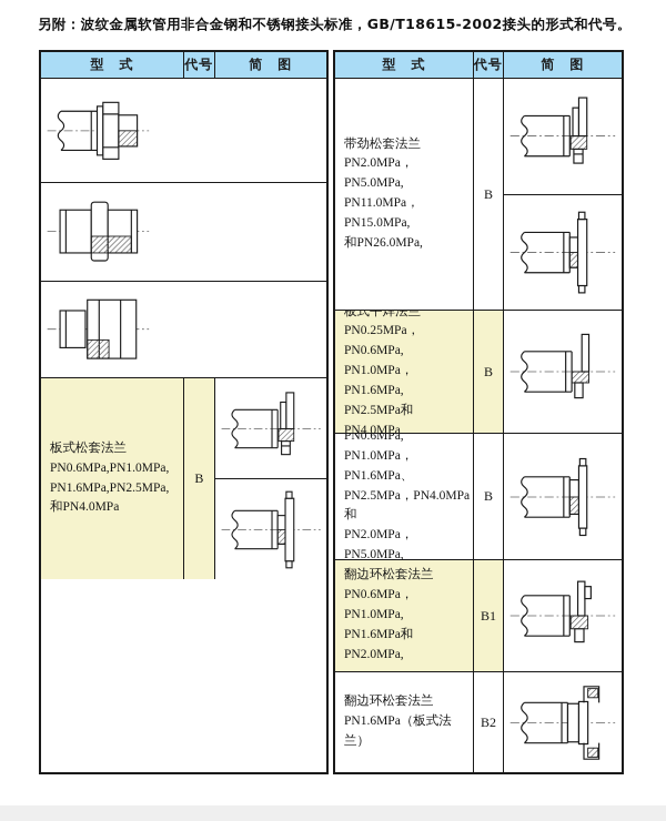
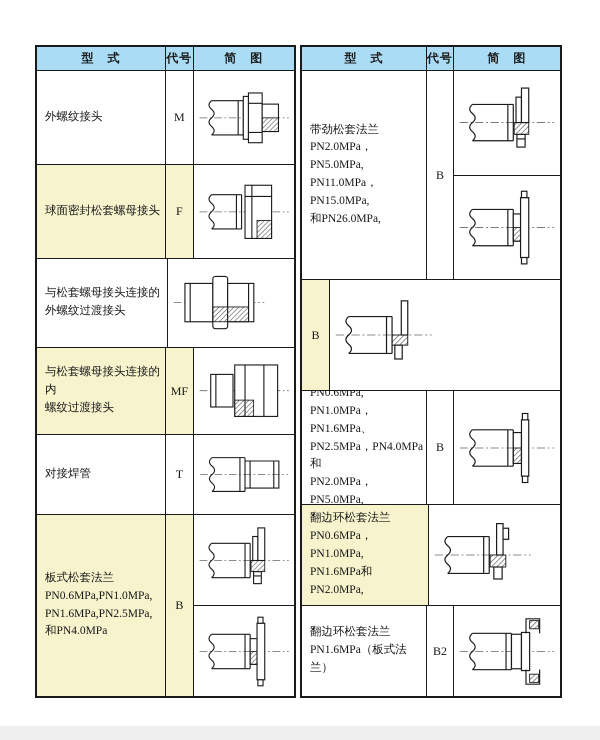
- 另附：波纹金属软管用非合金钢和不锈钢接头标准，GB/T18615-2002接头的形式和代号。
  型 式
  代号
  简 图
+ 外螺纹接头
+ M
+ 球面密封松套螺母接头
+ F
+ 与松套螺母接头连接的
+ 外螺纹过渡接头
+ 与松套螺母接头连接的内
+ 螺纹过渡接头
+ MF
+ 对接焊管
+ T
  板式松套法兰
  PN0.6MPa,PN1.0MPa,
  PN1.6MPa,PN2.5MPa,
  和PN4.0MPa
  B
  型 式
  代号
  简 图
  带劲松套法兰
  PN2.0MPa，PN5.0MPa,
  PN11.0MPa，PN15.0MPa,
  和PN26.0MPa,
  B
- 板式平焊法兰
- PN0.25MPa，PN0.6MPa,
- PN1.0MPa，PN1.6MPa,
- PN2.5MPa和PN4.0MPa,
  B
  PN1.0MPa，PN1.6MPa、
  PN2.5MPa，PN4.0MPa和
  PN2.0MPa，PN5.0MPa,
  B
  翻边环松套法兰
  PN0.6MPa，PN1.0MPa,
  PN1.6MPa和PN2.0MPa,
- B1
  翻边环松套法兰
  PN1.6MPa（板式法兰）
  B2
